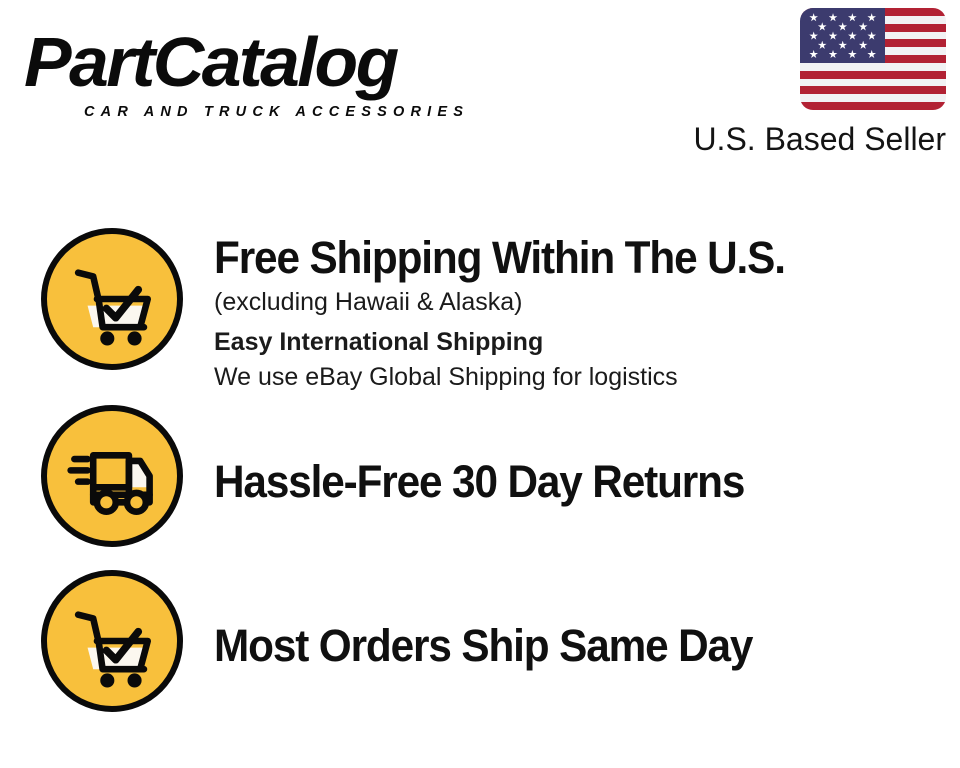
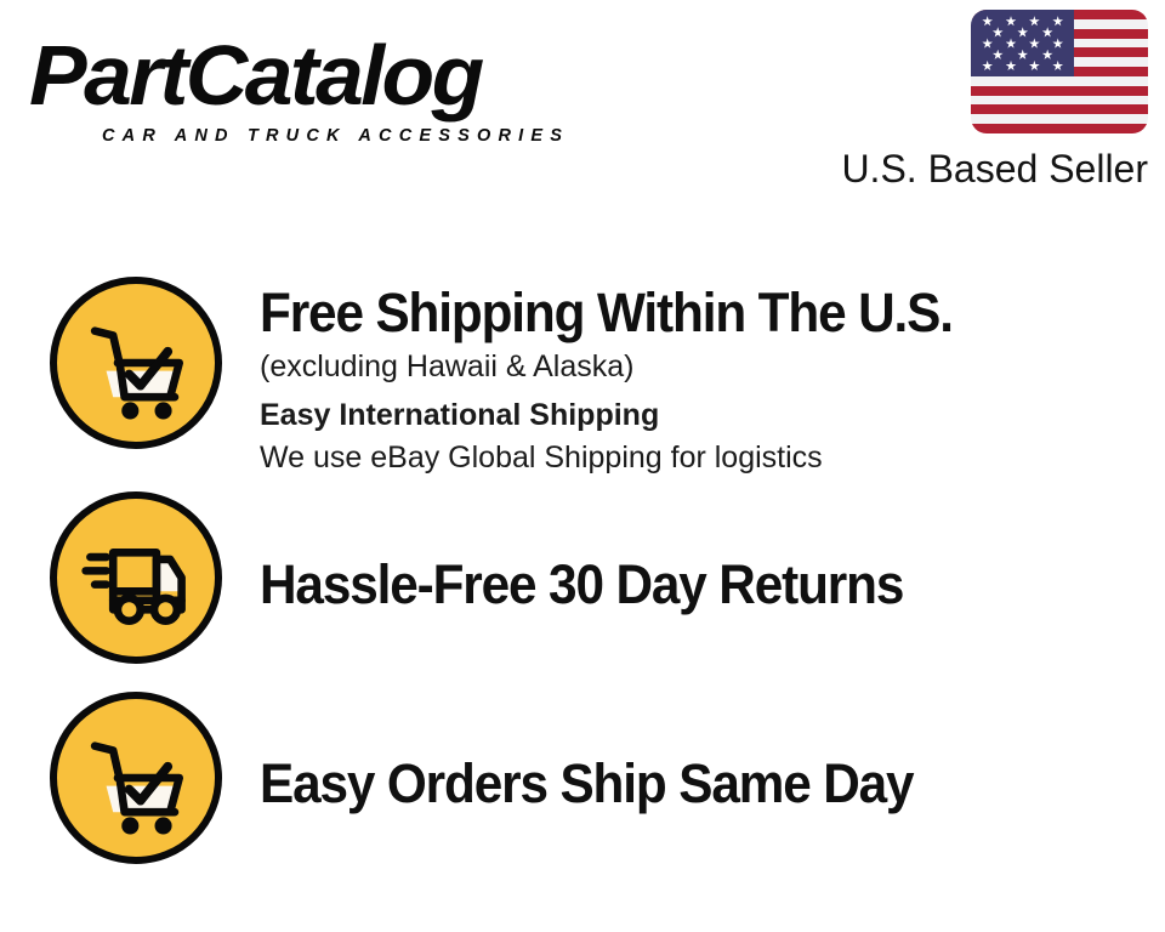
  PartCatalog
  CAR AND TRUCK ACCESSORIES
  U.S. Based Seller
  Free Shipping Within The U.S.
  (excluding Hawaii & Alaska)
  Easy International Shipping
  We use eBay Global Shipping for logistics
  Hassle-Free 30 Day Returns
- Most Orders Ship Same Day
+ Easy Orders Ship Same Day
